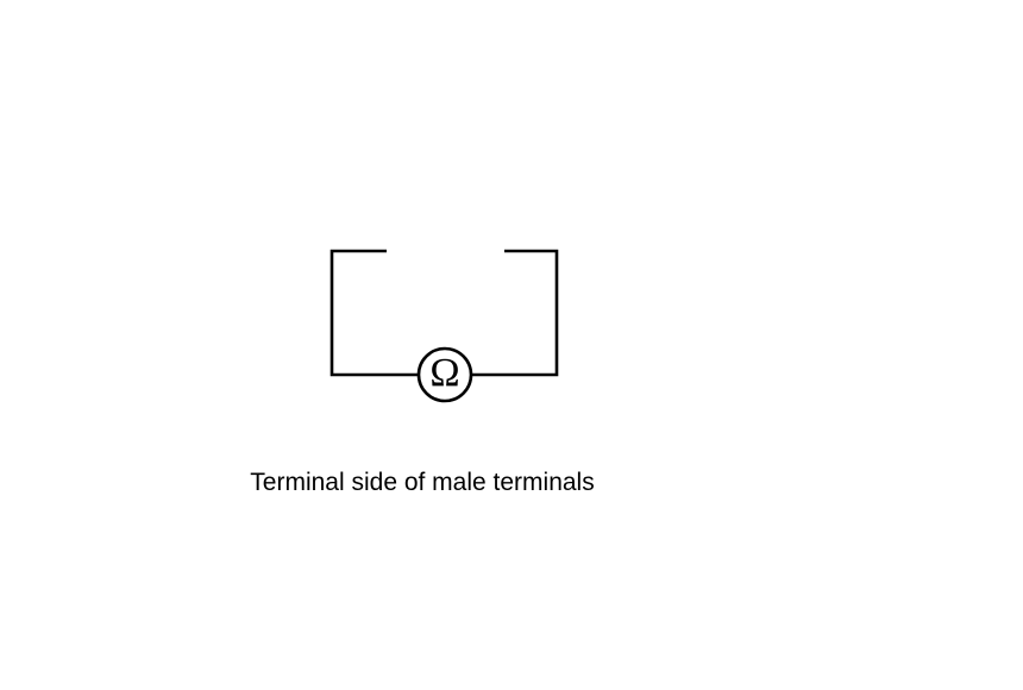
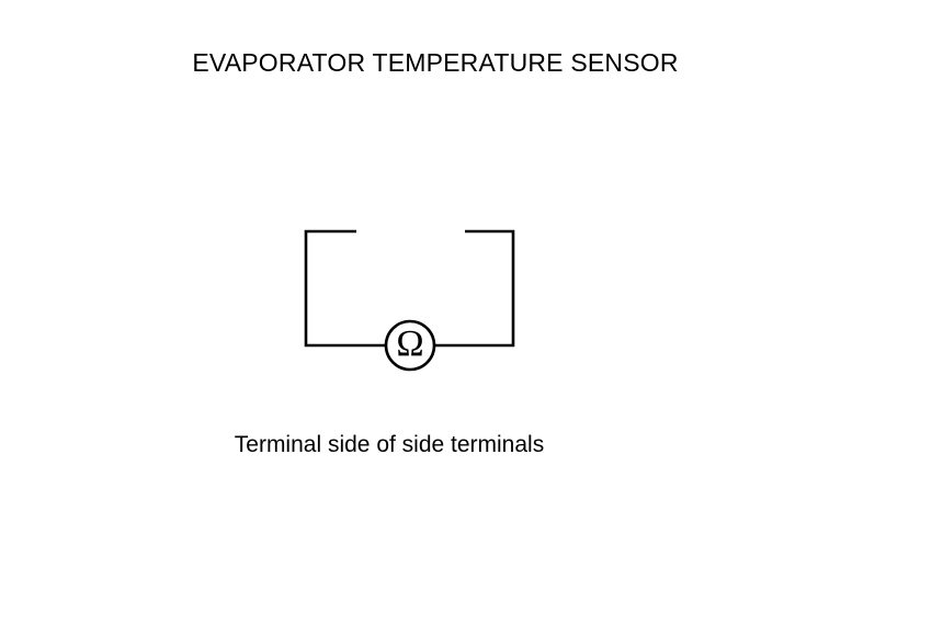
+ EVAPORATOR TEMPERATURE SENSOR
  Ω
- Terminal side of male terminals
+ Terminal side of side terminals
